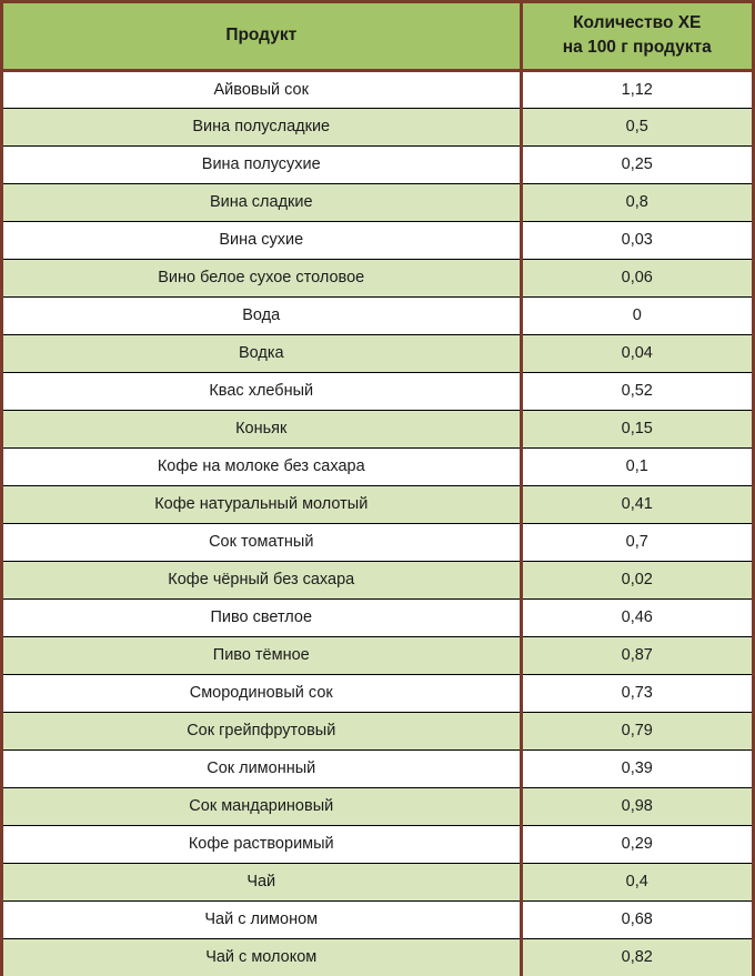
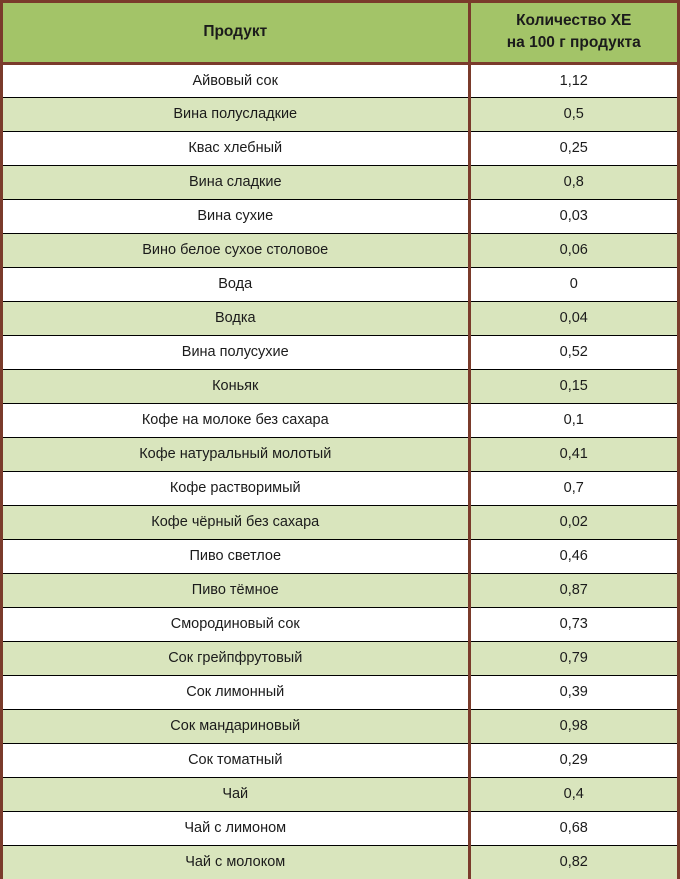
  Продукт	Количество ХЕ на 100 г продукта
  Айвовый сок	1,12
  Вина полусладкие	0,5
- Вина полусухие	0,25
+ Квас хлебный	0,25
  Вина сладкие	0,8
  Вина сухие	0,03
  Вино белое сухое столовое	0,06
  Вода	0
  Водка	0,04
- Квас хлебный	0,52
+ Вина полусухие	0,52
  Коньяк	0,15
  Кофе на молоке без сахара	0,1
  Кофе натуральный молотый	0,41
- Сок томатный	0,7
+ Кофе растворимый	0,7
  Кофе чёрный без сахара	0,02
  Пиво светлое	0,46
  Пиво тёмное	0,87
  Смородиновый сок	0,73
  Сок грейпфрутовый	0,79
  Сок лимонный	0,39
  Сок мандариновый	0,98
- Кофе растворимый	0,29
+ Сок томатный	0,29
  Чай	0,4
  Чай с лимоном	0,68
  Чай с молоком	0,82
